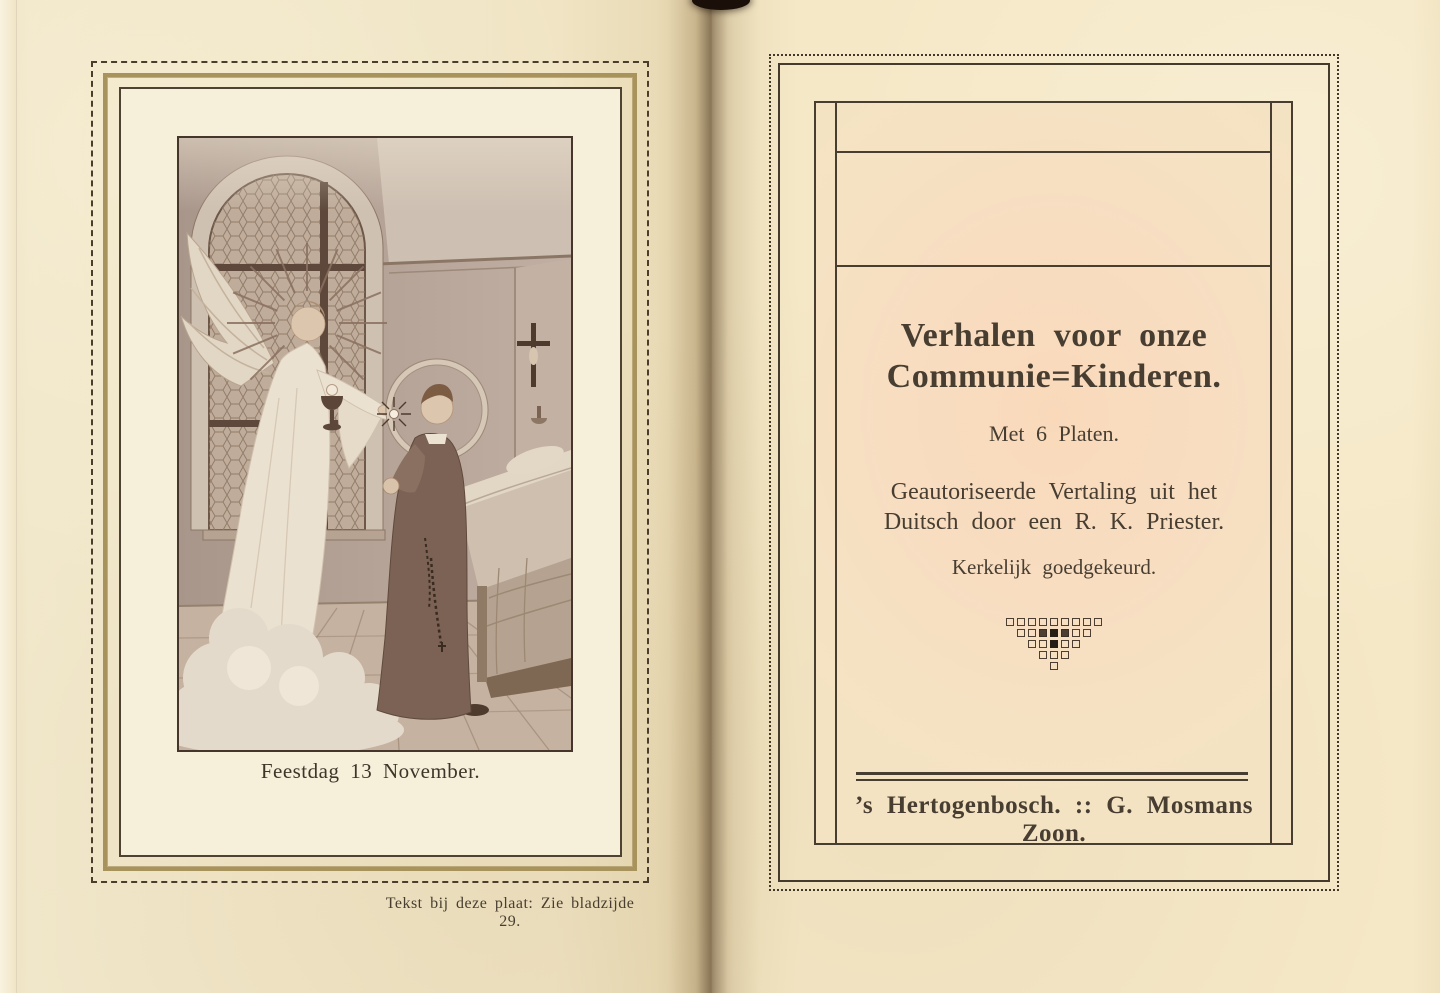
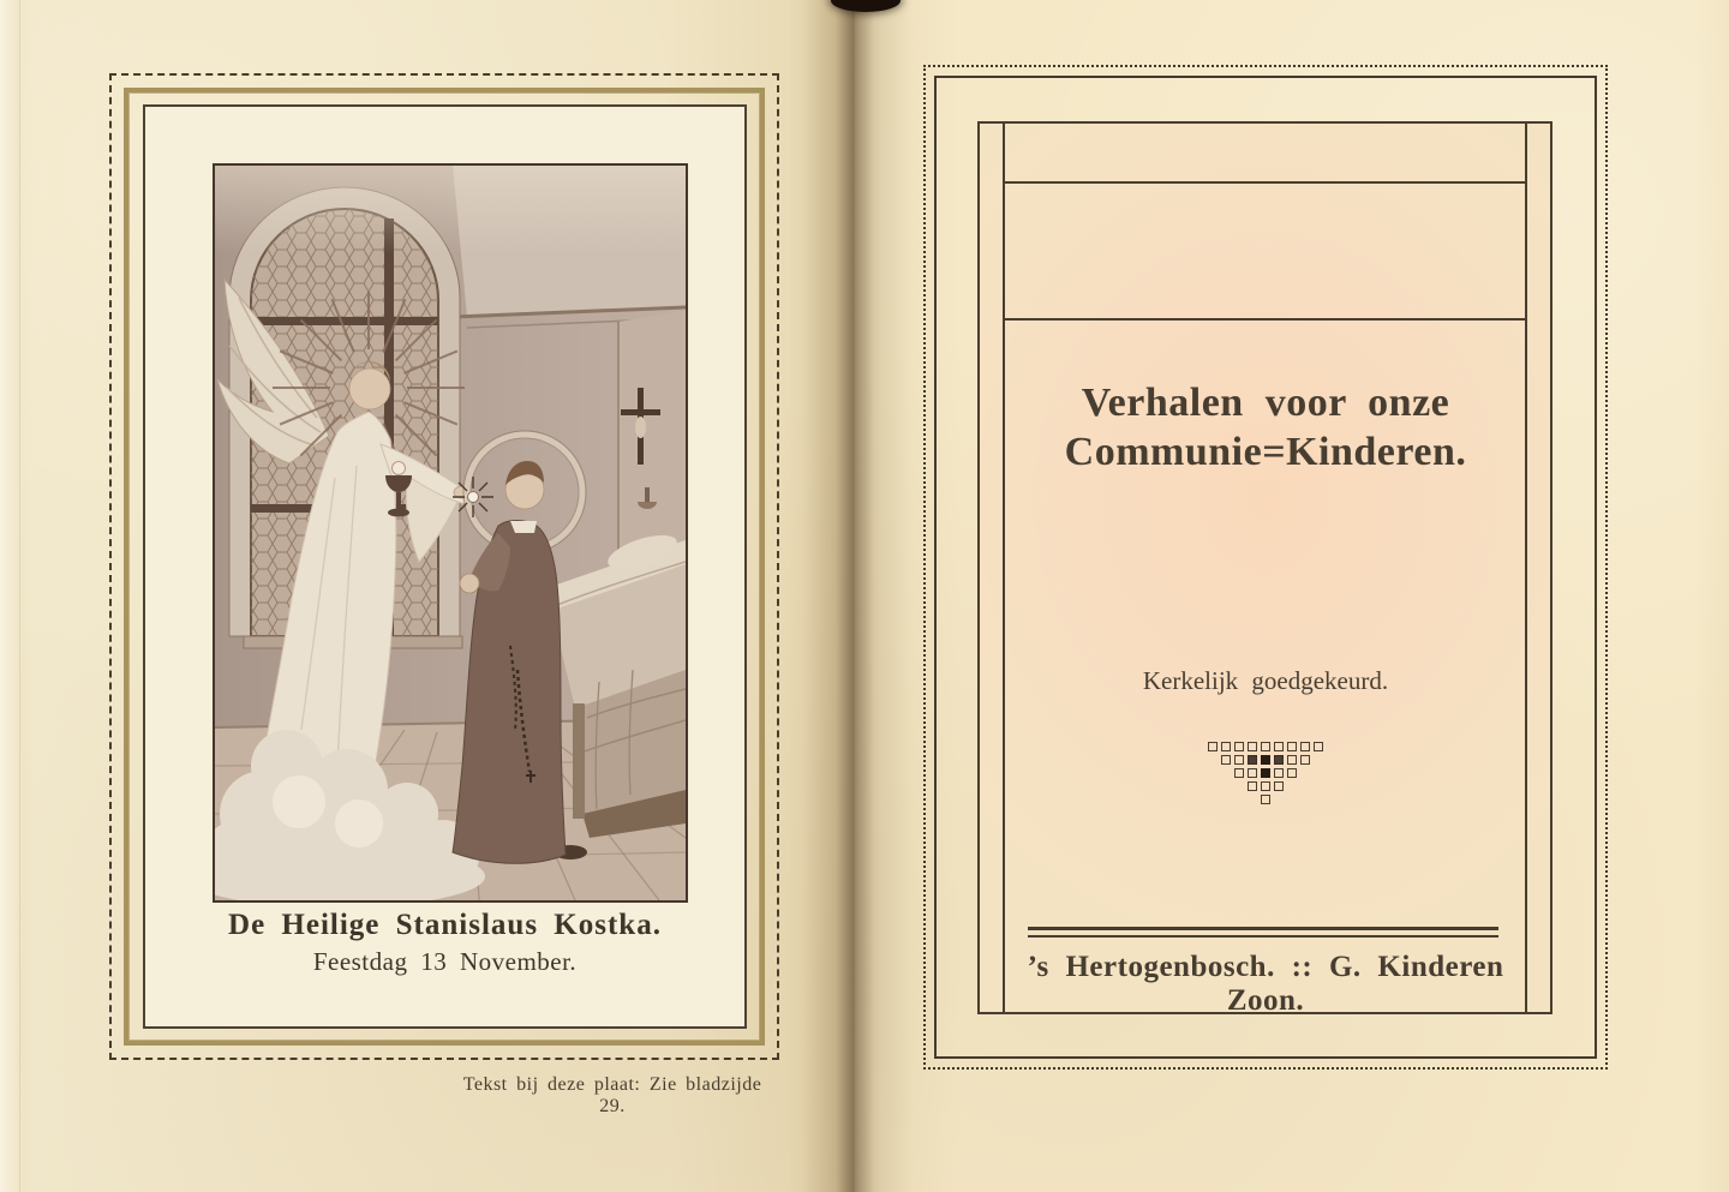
+ De Heilige Stanislaus Kostka.
  Feestdag 13 November.
  Tekst bij deze plaat: Zie bladzijde 29.
  Verhalen voor onze
  Communie=Kinderen.
- Met 6 Platen.
- Geautoriseerde Vertaling uit het
- Duitsch door een R. K. Priester.
  Kerkelijk goedgekeurd.
- ’s Hertogenbosch. :: G. Mosmans Zoon.
+ ’s Hertogenbosch. :: G. Kinderen Zoon.
